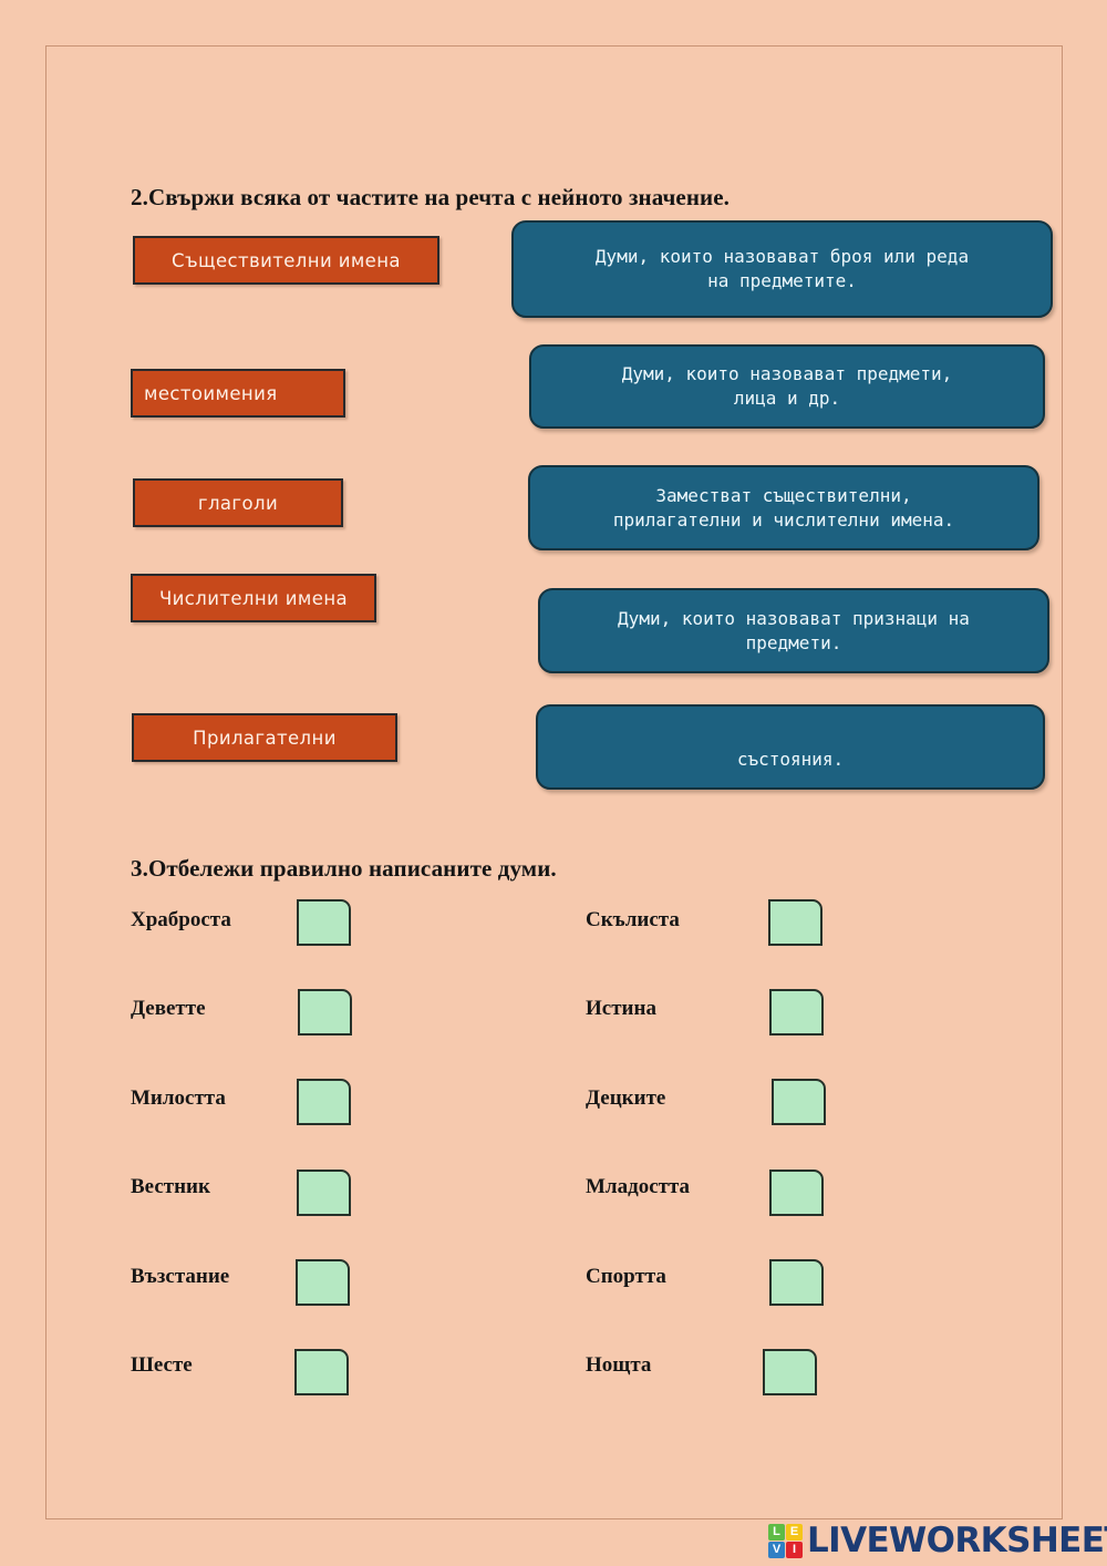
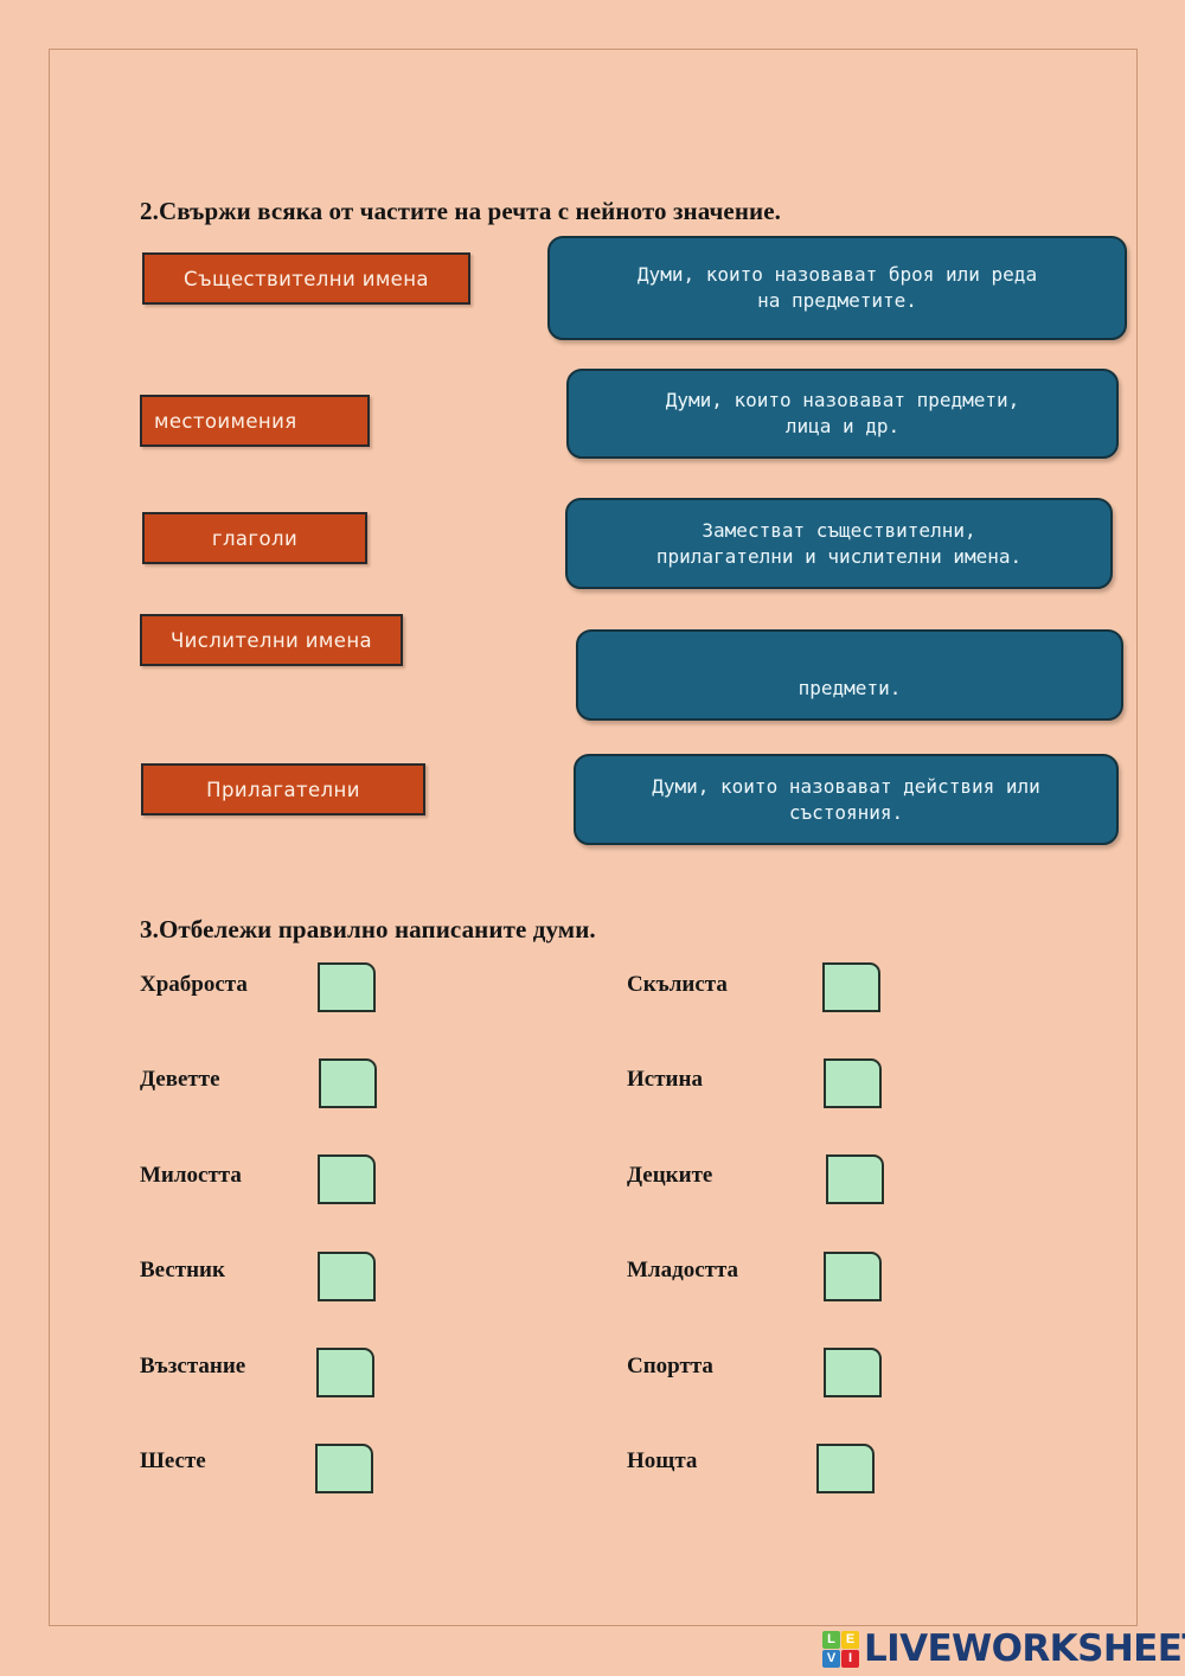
  2.Свържи всяка от частите на речта с нейното значение.
  Съществителни имена
  местоимения
  глаголи
  Числителни имена
  Прилагателни
  Думи, които назовават броя или реда
  на предметите.
  Думи, които назовават предмети,
  лица и др.
  Заместват съществителни,
  прилагателни и числителни имена.
- Думи, които назовават признаци на
  предмети.
+ Думи, които назовават действия или
  състояния.
  3.Отбележи правилно написаните думи.
  Храброста
  Деветте
  Милостта
  Вестник
  Възстание
  Шесте
  Скълиста
  Истина
  Децките
  Младостта
  Спортта
  Нощта
  L
  E
  V
  I
  LIVEWORKSHEE
